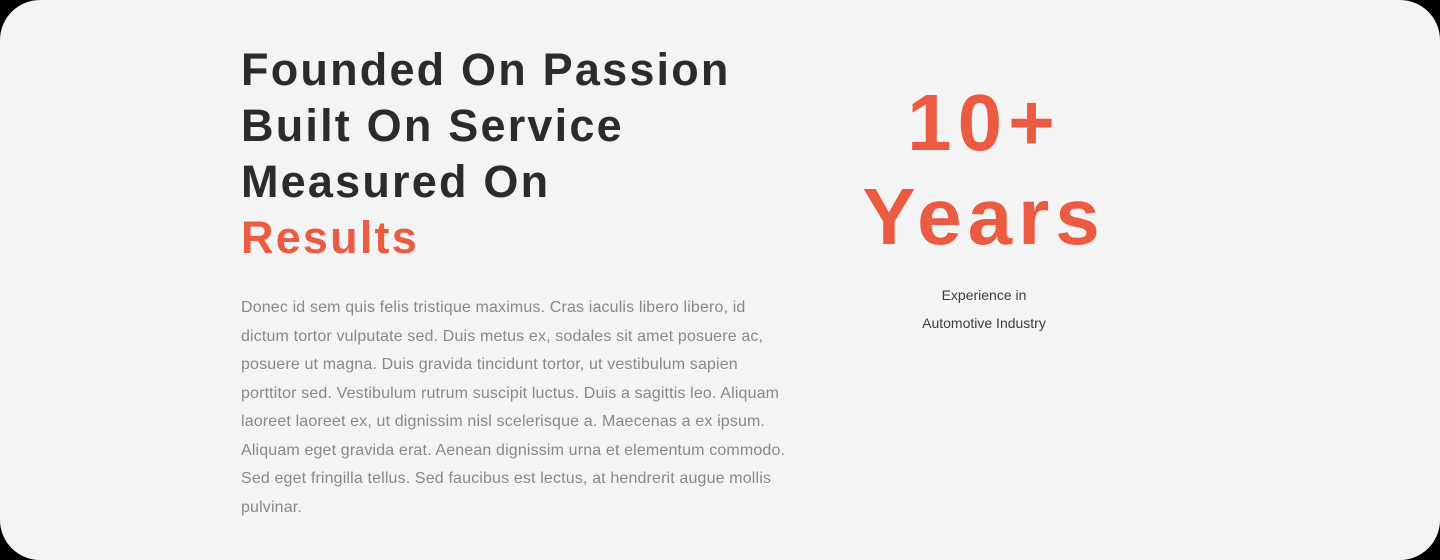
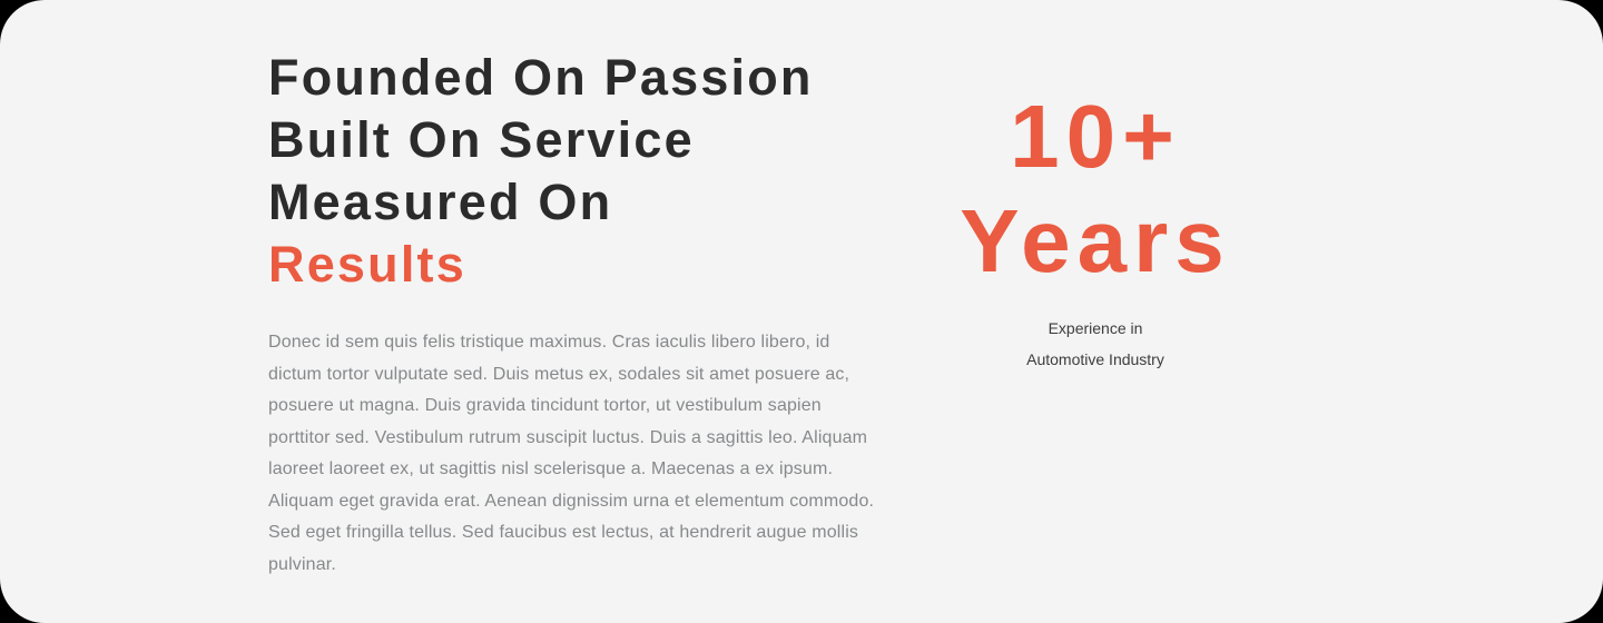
  Founded On Passion
  Built On Service
  Measured On
  Results
- Donec id sem quis felis tristique maximus. Cras iaculis libero libero, id dictum tortor vulputate sed. Duis metus ex, sodales sit amet posuere ac, posuere ut magna. Duis gravida tincidunt tortor, ut vestibulum sapien porttitor sed. Vestibulum rutrum suscipit luctus. Duis a sagittis leo. Aliquam laoreet laoreet ex, ut dignissim nisl scelerisque a. Maecenas a ex ipsum. Aliquam eget gravida erat. Aenean dignissim urna et elementum commodo. Sed eget fringilla tellus. Sed faucibus est lectus, at hendrerit augue mollis pulvinar.
+ Donec id sem quis felis tristique maximus. Cras iaculis libero libero, id dictum tortor vulputate sed. Duis metus ex, sodales sit amet posuere ac, posuere ut magna. Duis gravida tincidunt tortor, ut vestibulum sapien porttitor sed. Vestibulum rutrum suscipit luctus. Duis a sagittis leo. Aliquam laoreet laoreet ex, ut sagittis nisl scelerisque a. Maecenas a ex ipsum. Aliquam eget gravida erat. Aenean dignissim urna et elementum commodo. Sed eget fringilla tellus. Sed faucibus est lectus, at hendrerit augue mollis pulvinar.
  10+
  Years
  Experience in
  Automotive Industry
